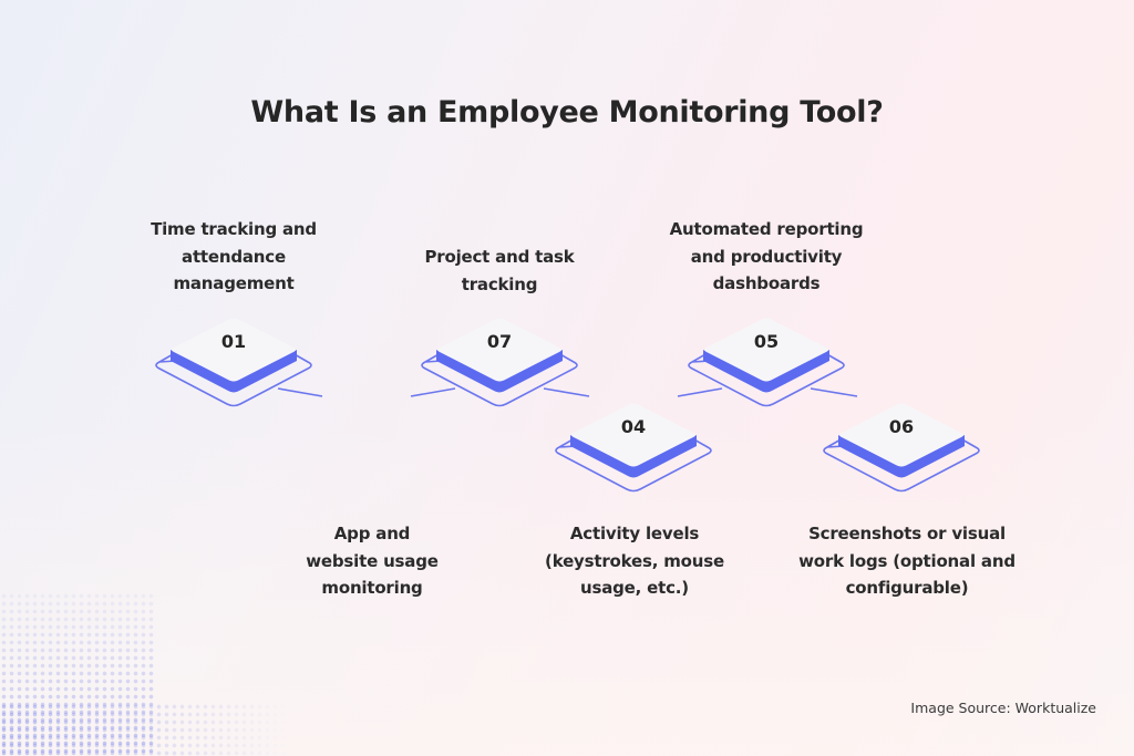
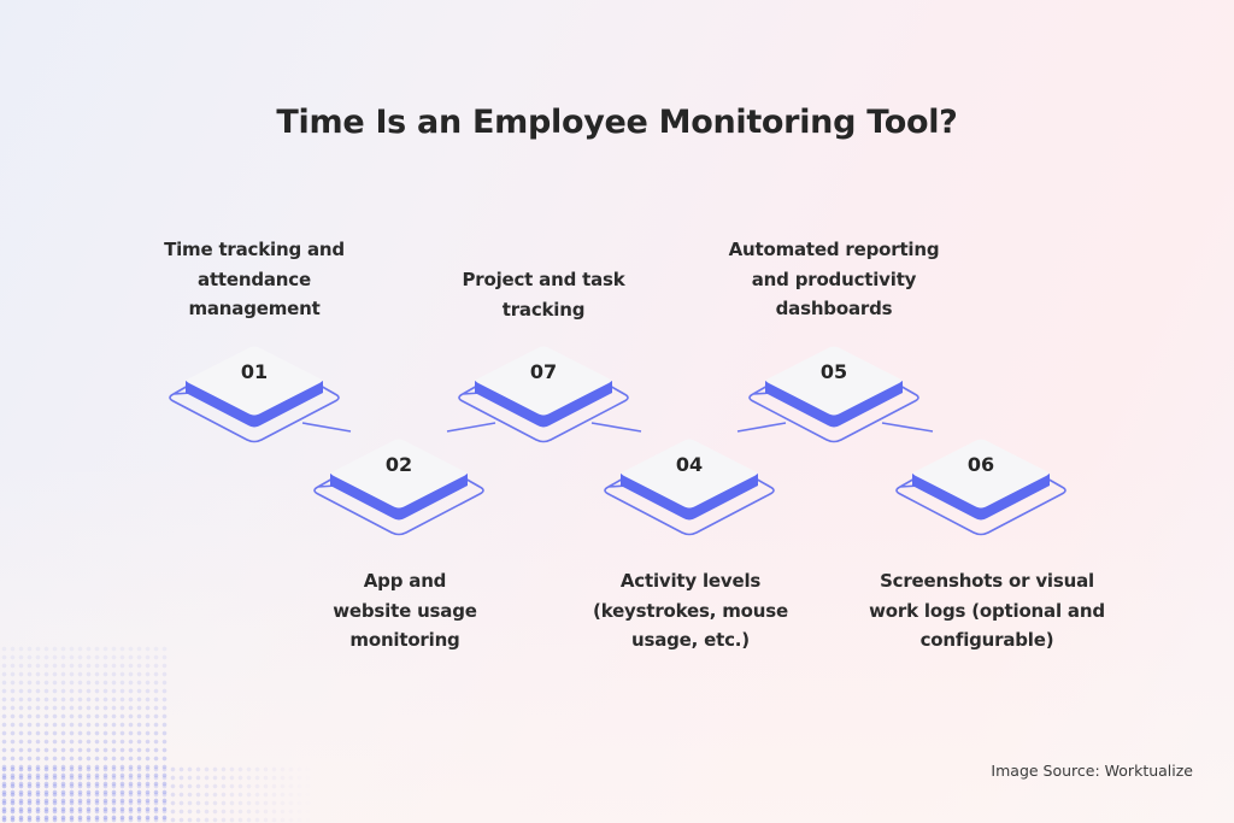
- What Is an Employee Monitoring Tool?
+ Time Is an Employee Monitoring Tool?
  01
+ 02
  07
  04
  05
  06
  Time tracking and
  attendance
  management
  App and
  website usage
  monitoring
  Project and task
  tracking
  Activity levels
  (keystrokes, mouse
  usage, etc.)
  Automated reporting
  and productivity
  dashboards
  Screenshots or visual
  work logs (optional and
  configurable)
  Image Source: Worktualize
